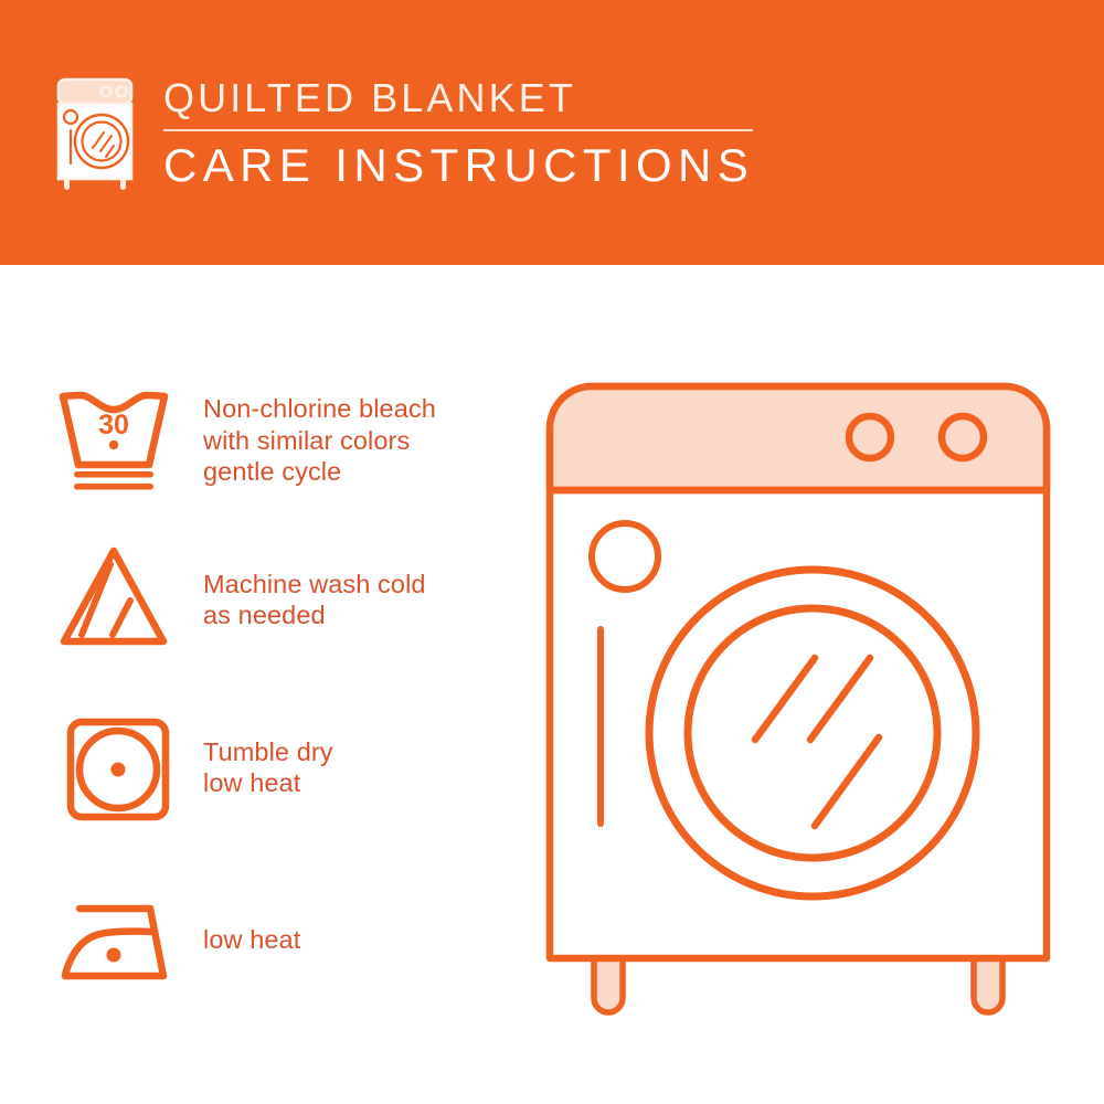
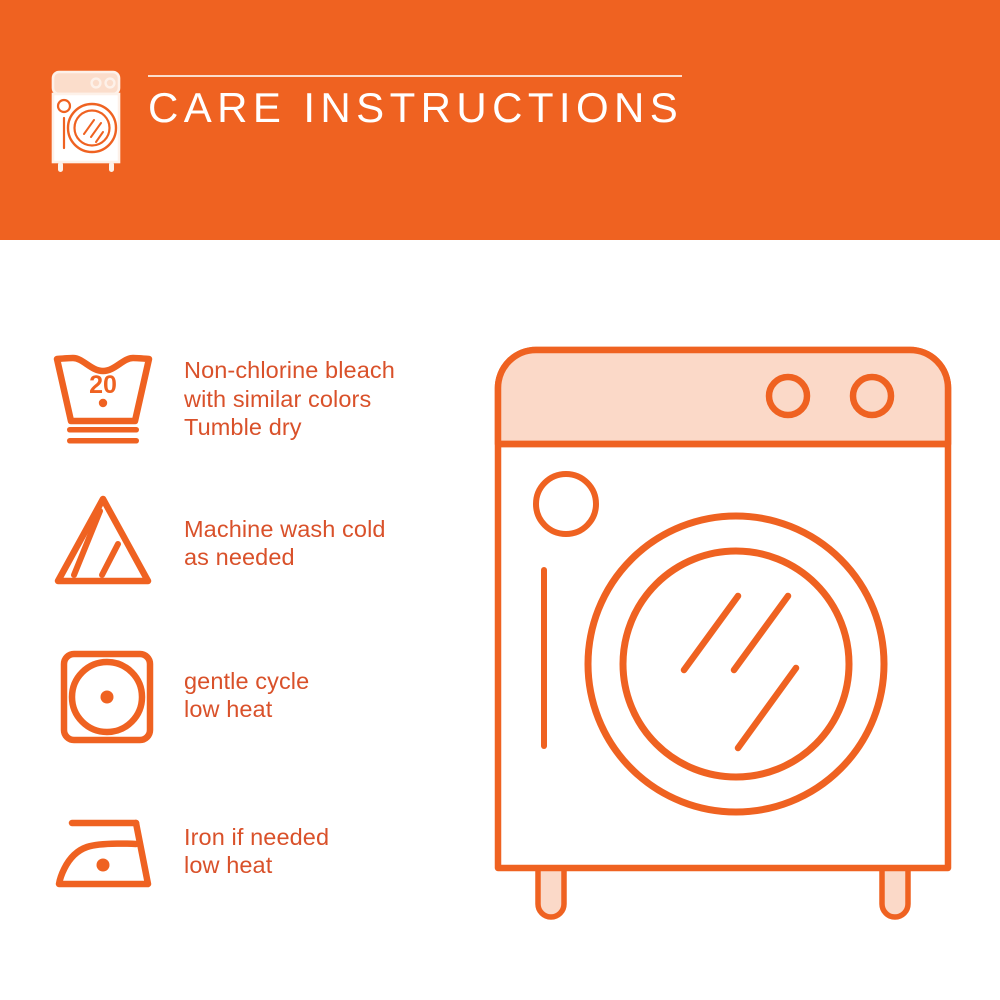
- QUILTED BLANKET
  CARE INSTRUCTIONS
- 30
+ 20
  Non-chlorine bleach
  with similar colors
- gentle cycle
+ Tumble dry
  Machine wash cold
  as needed
- Tumble dry
+ gentle cycle
  low heat
+ Iron if needed
  low heat
